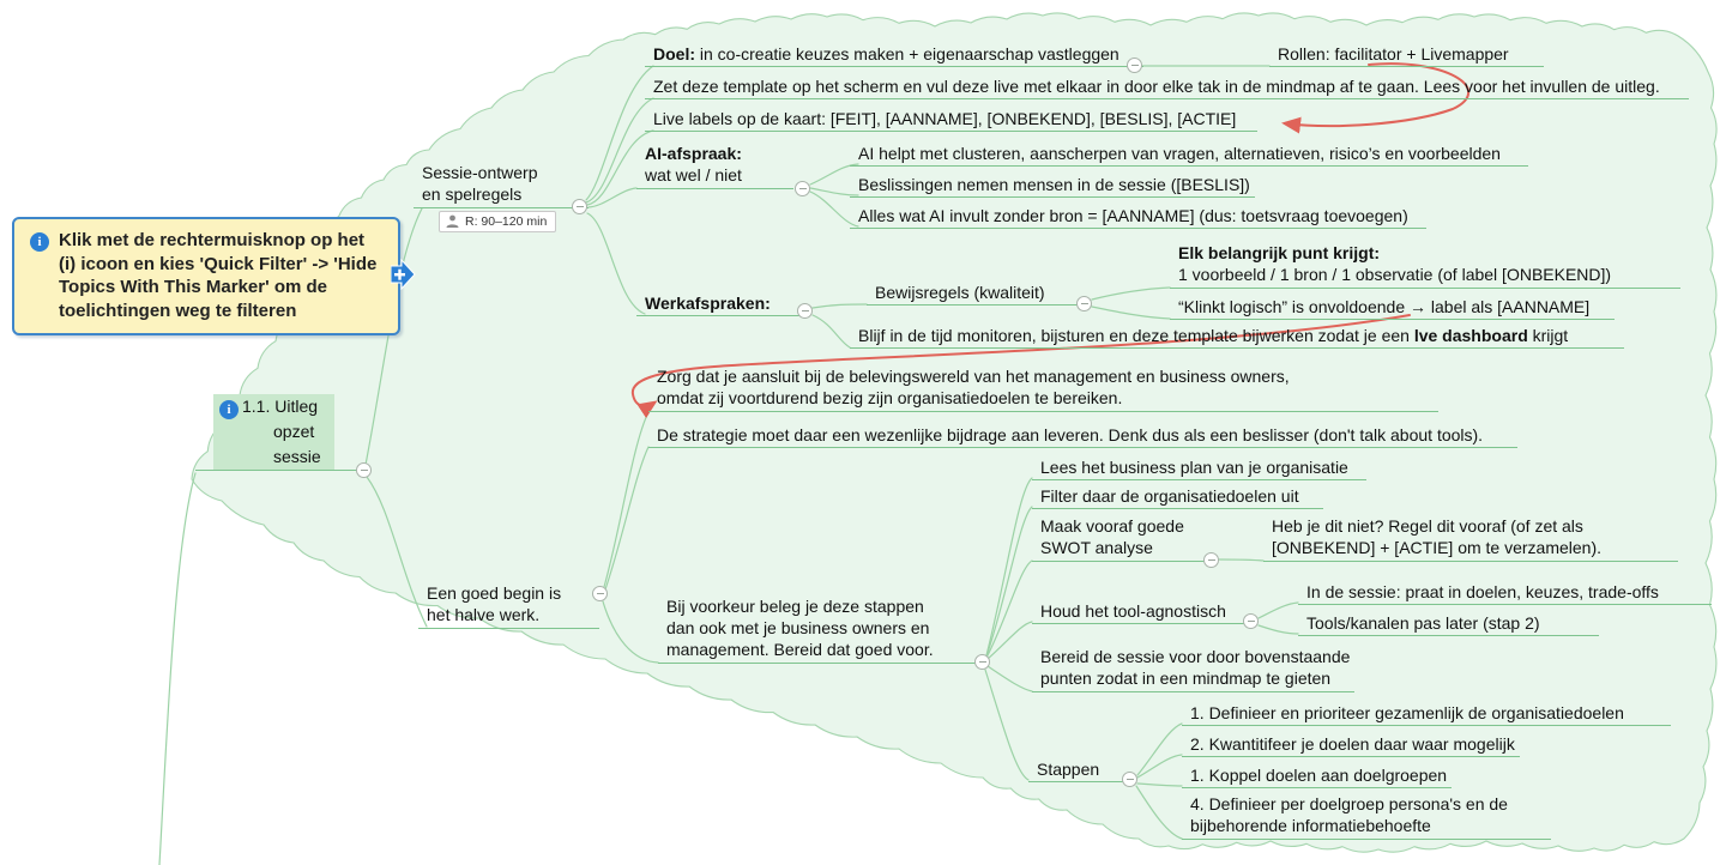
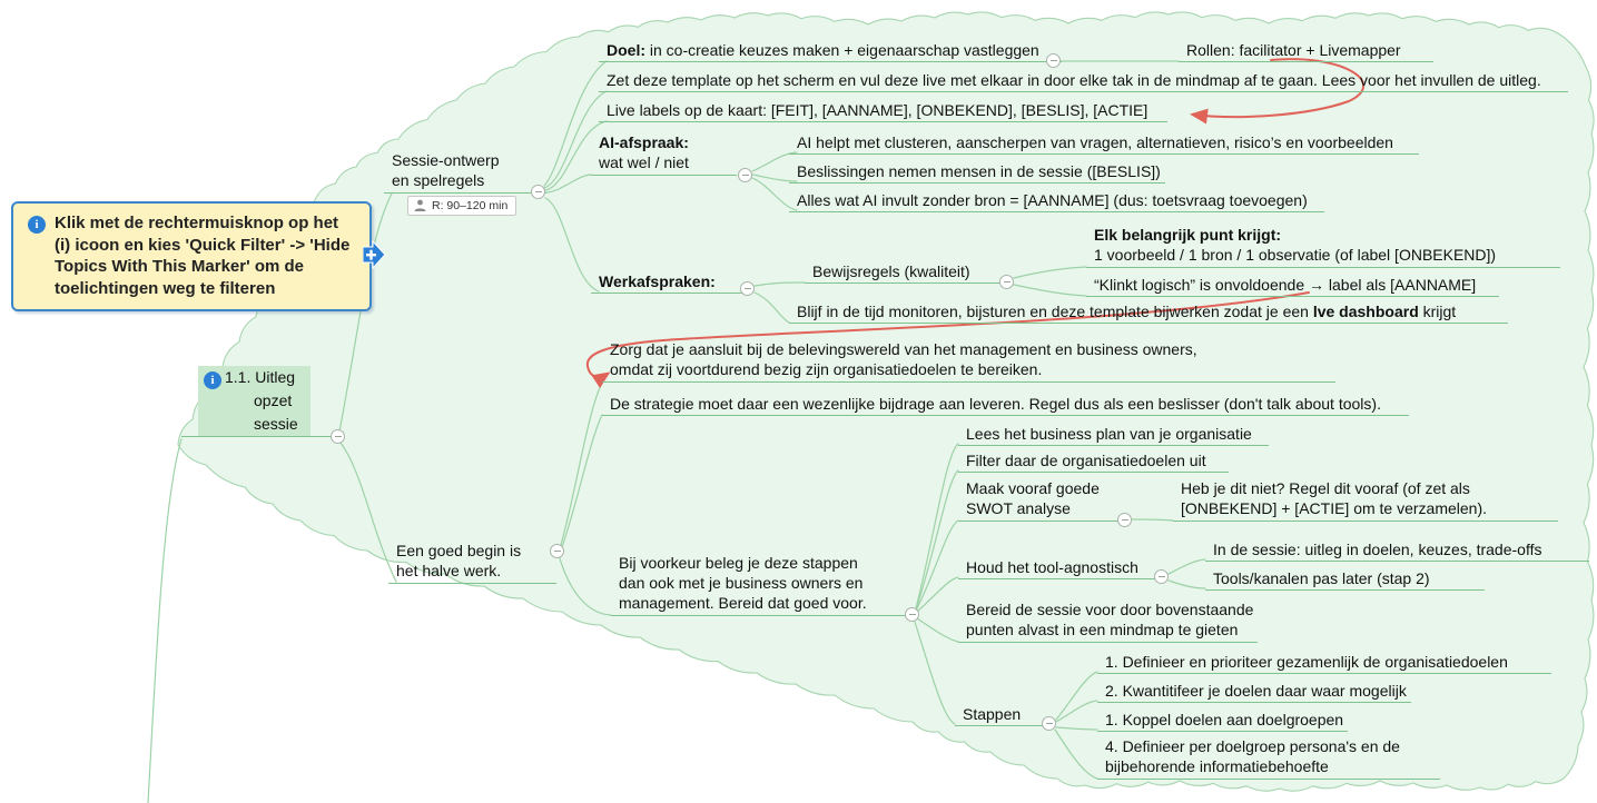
  i
  Klik met de rechtermuisknop op het (i) icoon en kies 'Quick Filter' -> 'Hide Topics With This Marker' om de toelichtingen weg te filteren
  i
  1.1. Uitleg
  opzet
  sessie
  Sessie-ontwerp
  en spelregels
  R: 90–120 min
  Doel: in co-creatie keuzes maken + eigenaarschap vastleggen
  Rollen: facilitator + Livemapper
  Zet deze template op het scherm en vul deze live met elkaar in door elke tak in de mindmap af te gaan. Lees voor het invullen de uitleg.
  Live labels op de kaart: [FEIT], [AANNAME], [ONBEKEND], [BESLIS], [ACTIE]
  AI-afspraak:
  wat wel / niet
  AI helpt met clusteren, aanscherpen van vragen, alternatieven, risico’s en voorbeelden
  Beslissingen nemen mensen in de sessie ([BESLIS])
  Alles wat AI invult zonder bron = [AANNAME] (dus: toetsvraag toevoegen)
  Werkafspraken:
  Bewijsregels (kwaliteit)
  Elk belangrijk punt krijgt:
  1 voorbeeld / 1 bron / 1 observatie (of label [ONBEKEND])
  “Klinkt logisch” is onvoldoende → label als [AANNAME]
  Blijf in de tijd monitoren, bijsturen en deze template bijwerken zodat je een lve dashboard krijgt
  Een goed begin is
  het halve werk.
  Zorg dat je aansluit bij de belevingswereld van het management en business owners,
  omdat zij voortdurend bezig zijn organisatiedoelen te bereiken.
- De strategie moet daar een wezenlijke bijdrage aan leveren. Denk dus als een beslisser (don't talk about tools).
+ De strategie moet daar een wezenlijke bijdrage aan leveren. Regel dus als een beslisser (don't talk about tools).
  Bij voorkeur beleg je deze stappen
  dan ook met je business owners en
  management. Bereid dat goed voor.
  Lees het business plan van je organisatie
  Filter daar de organisatiedoelen uit
  Maak vooraf goede
  SWOT analyse
  Heb je dit niet? Regel dit vooraf (of zet als
  [ONBEKEND] + [ACTIE] om te verzamelen).
  Houd het tool-agnostisch
- In de sessie: praat in doelen, keuzes, trade-offs
+ In de sessie: uitleg in doelen, keuzes, trade-offs
  Tools/kanalen pas later (stap 2)
  Bereid de sessie voor door bovenstaande
- punten zodat in een mindmap te gieten
+ punten alvast in een mindmap te gieten
  Stappen
  1. Definieer en prioriteer gezamenlijk de organisatiedoelen
  2. Kwantitifeer je doelen daar waar mogelijk
  1. Koppel doelen aan doelgroepen
  4. Definieer per doelgroep persona's en de
  bijbehorende informatiebehoefte
